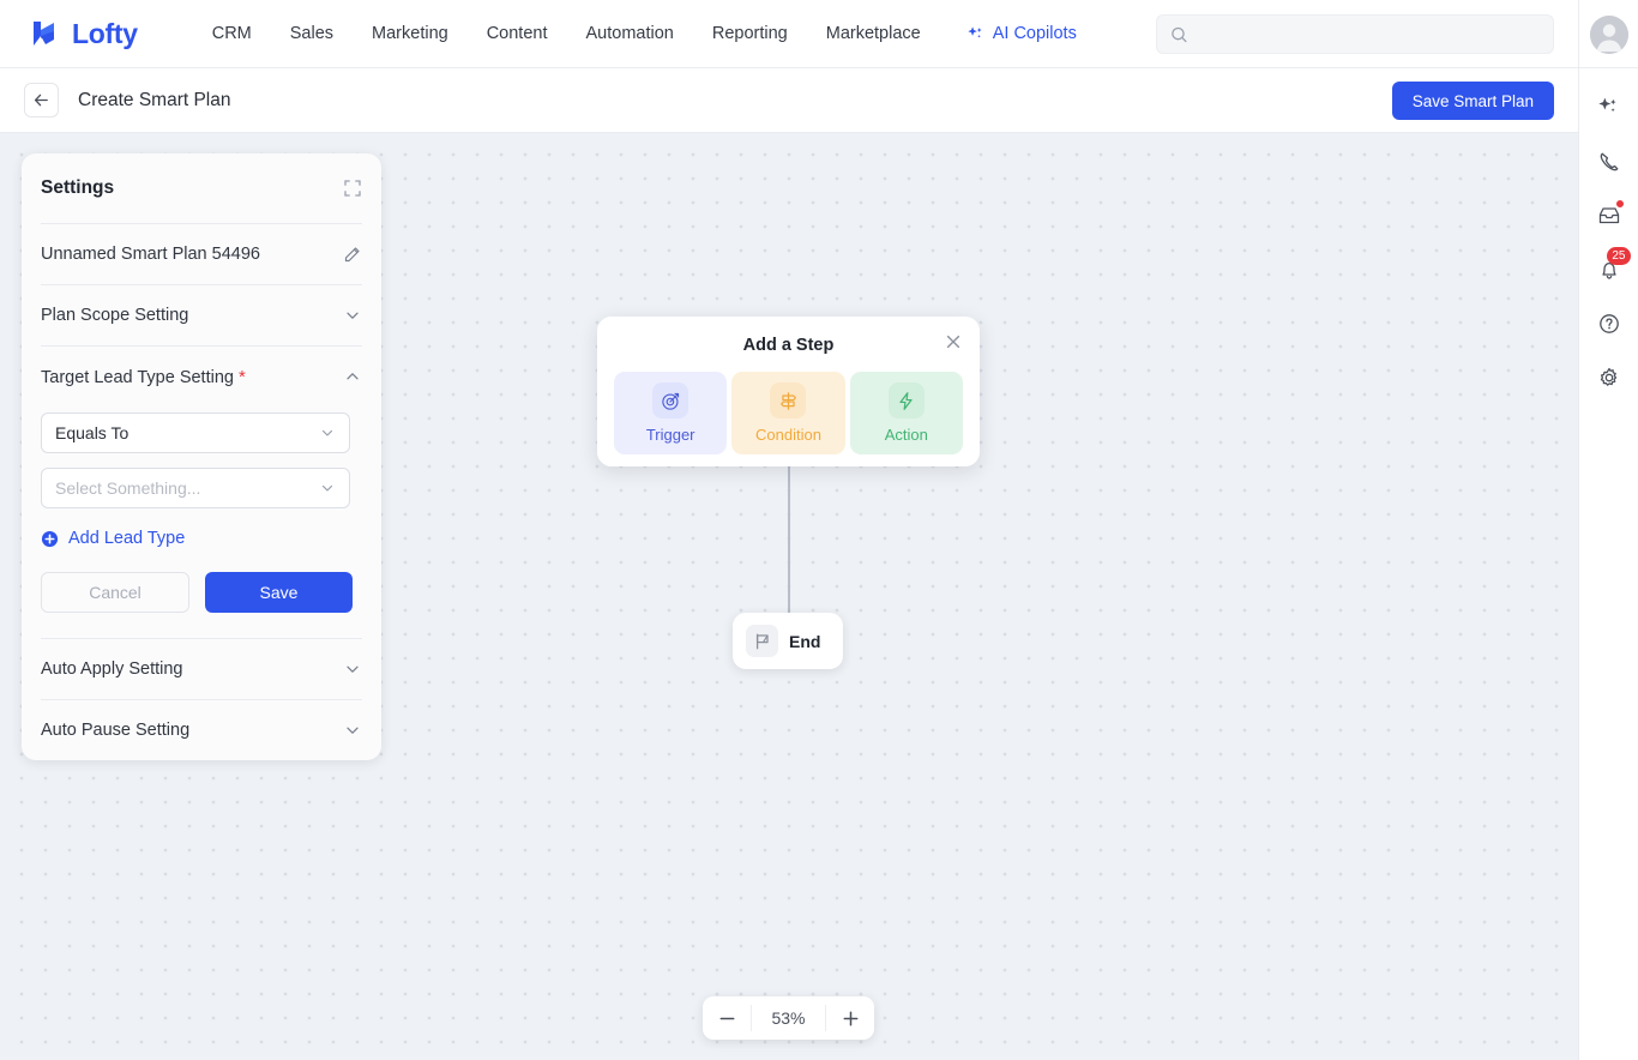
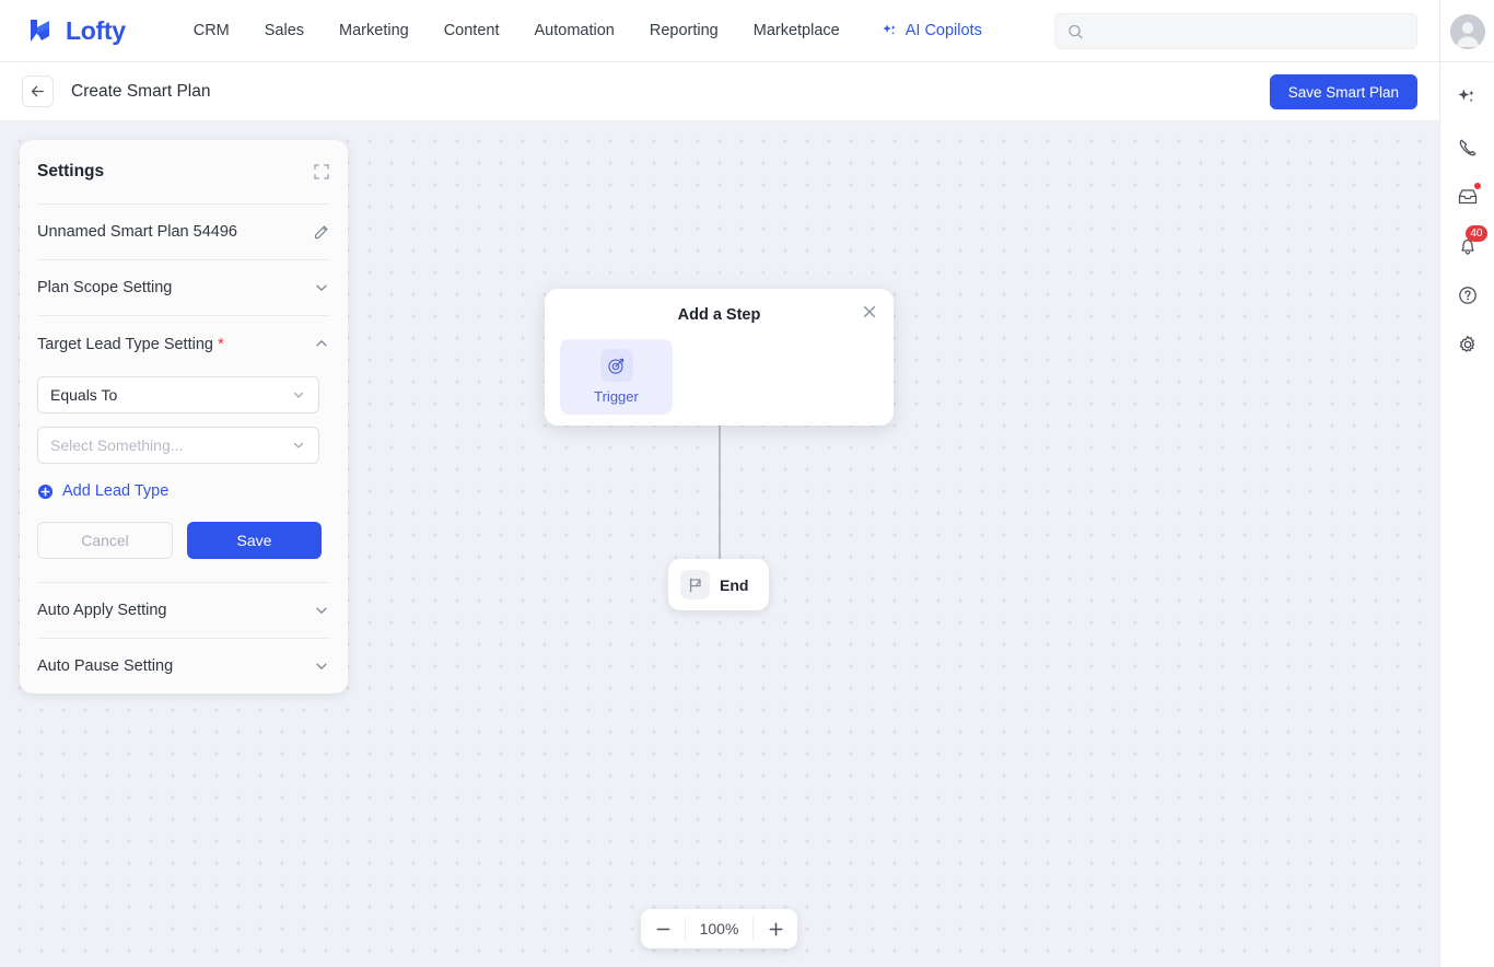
  Lofty
  CRM
  Sales
  Marketing
  Content
  Automation
  Reporting
  Marketplace
  AI Copilots
  Create Smart Plan
  Save Smart Plan
- 25
+ 40
  Settings
  Unnamed Smart Plan 54496
  Plan Scope Setting
  Target Lead Type Setting *
  Equals To
  Select Something...
  Add Lead Type
  Cancel
  Save
  Auto Apply Setting
  Auto Pause Setting
  Add a Step
  Trigger
- Condition
- Action
  End
- 53%
+ 100%
